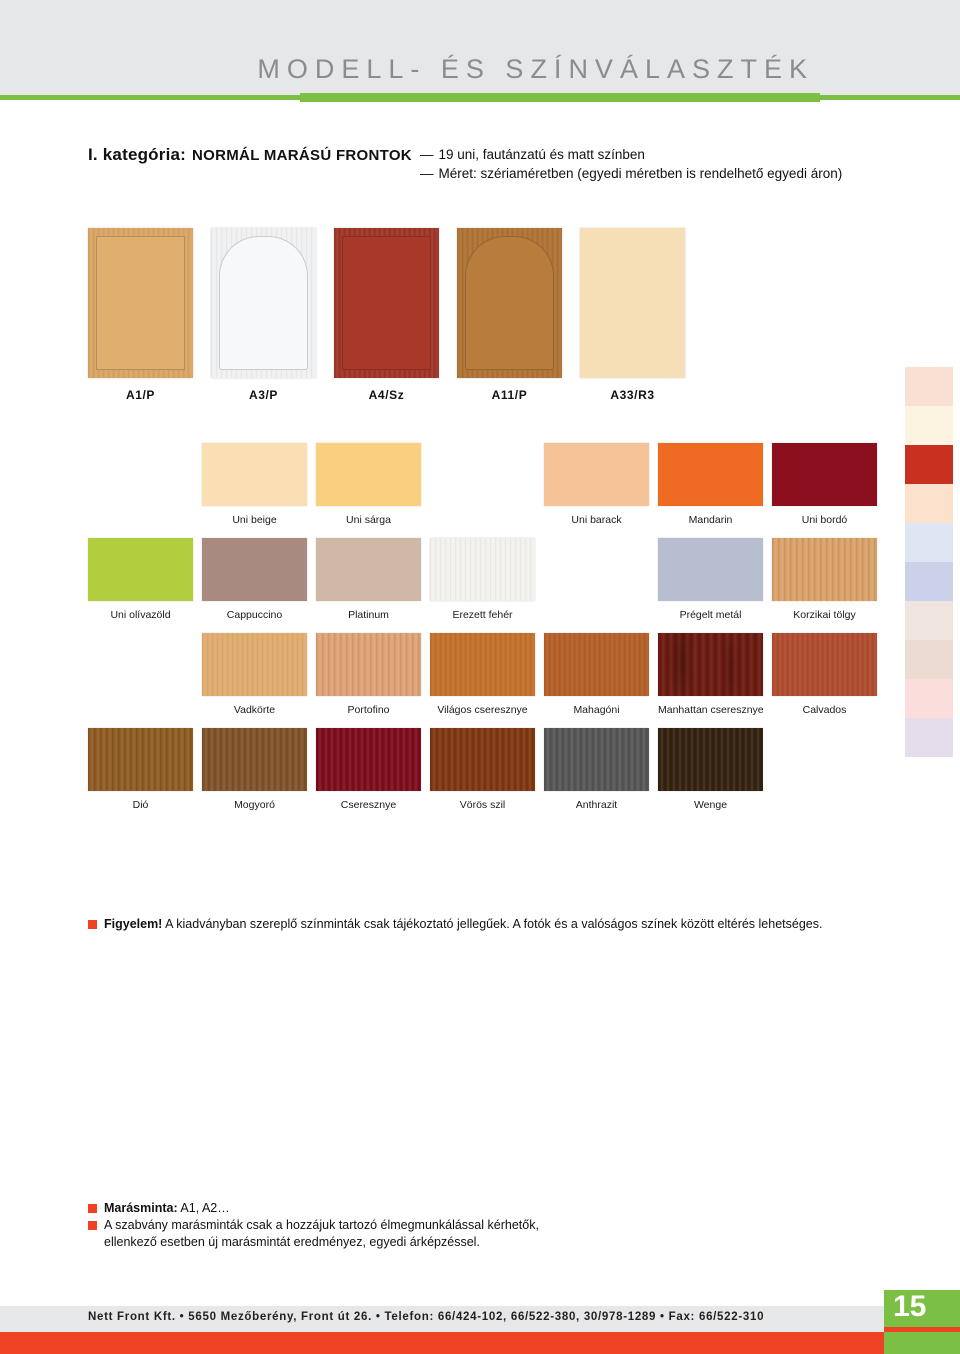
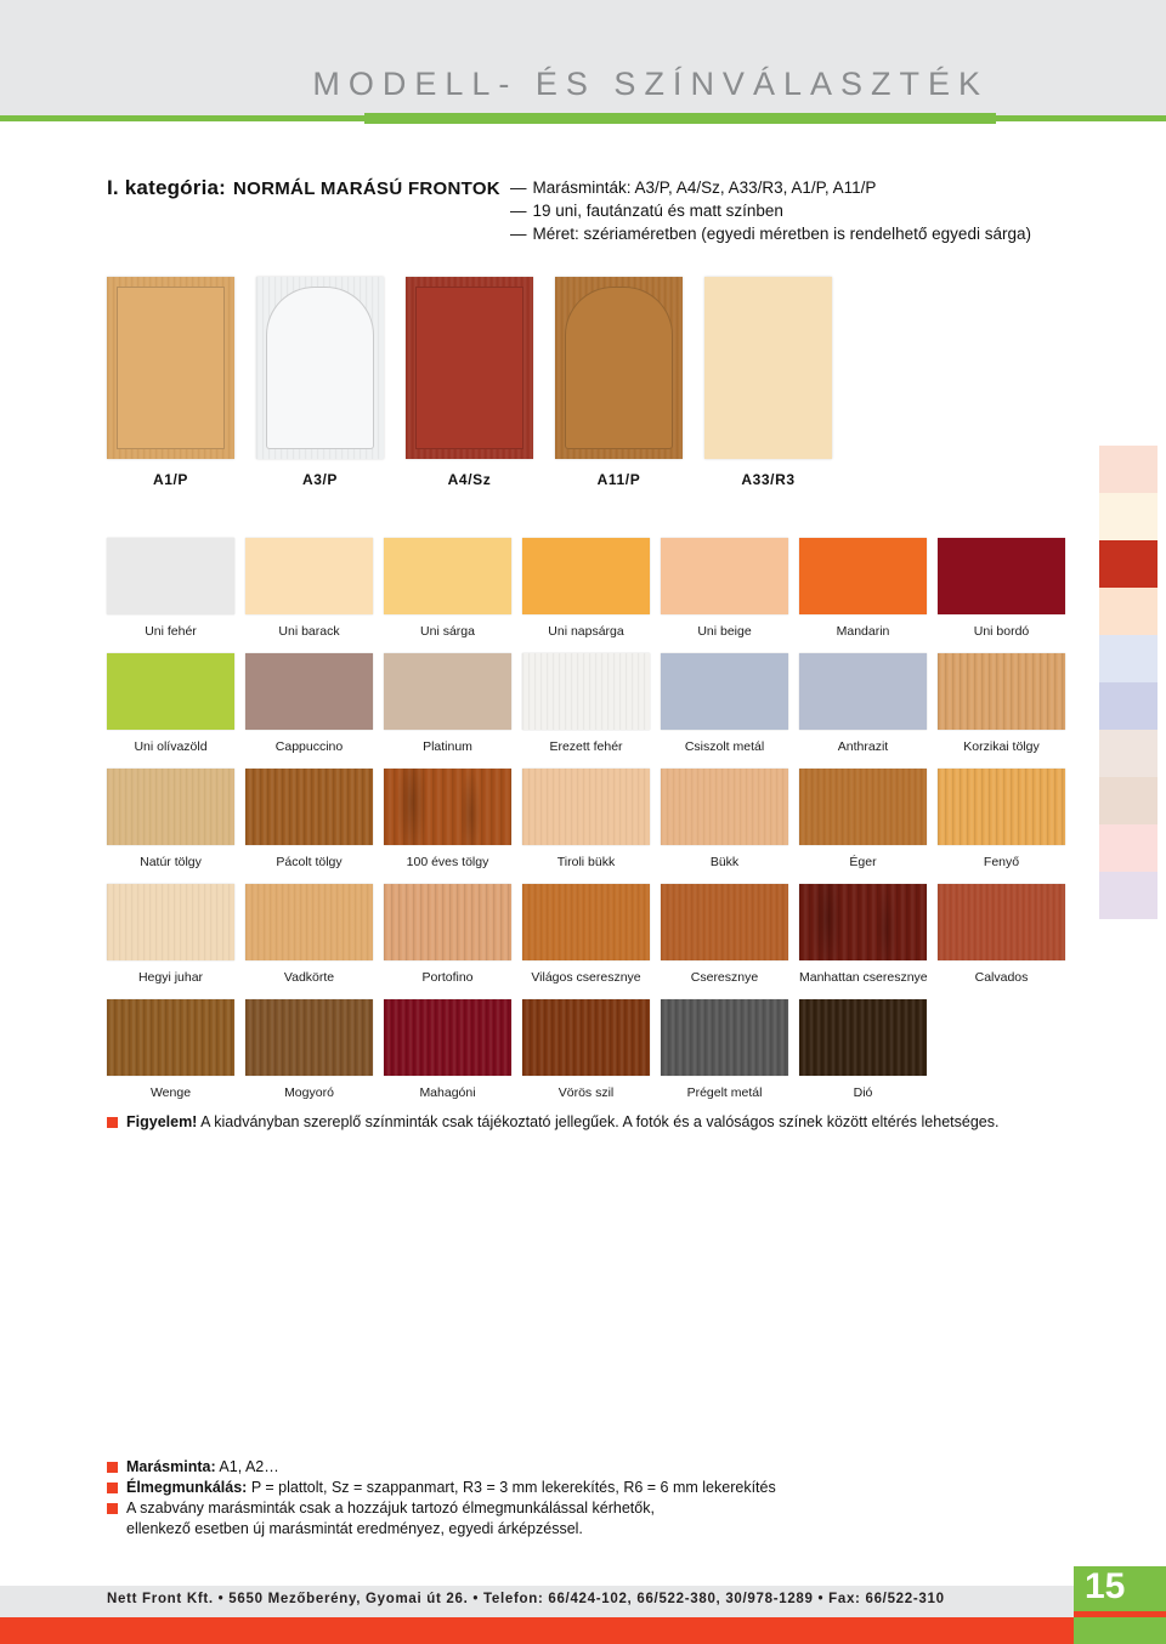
  MODELL- ÉS SZÍNVÁLASZTÉK
  I. kategória:
  NORMÁL MARÁSÚ FRONTOK
+ — Marásminták: A3/P, A4/Sz, A33/R3, A1/P, A11/P
  — 19 uni, fautánzatú és matt színben
- — Méret: szériaméretben (egyedi méretben is rendelhető egyedi áron)
+ — Méret: szériaméretben (egyedi méretben is rendelhető egyedi sárga)
  A1/P
  A3/P
  A4/Sz
  A11/P
  A33/R3
+ Uni fehér
- Uni beige
+ Uni barack
  Uni sárga
+ Uni napsárga
- Uni barack
+ Uni beige
  Mandarin
  Uni bordó
  Uni olívazöld
  Cappuccino
  Platinum
  Erezett fehér
+ Csiszolt metál
- Prégelt metál
+ Anthrazit
  Korzikai tölgy
+ Natúr tölgy
+ Pácolt tölgy
+ 100 éves tölgy
+ Tiroli bükk
+ Bükk
+ Éger
+ Fenyő
+ Hegyi juhar
  Vadkörte
  Portofino
  Világos cseresznye
- Mahagóni
+ Cseresznye
  Manhattan cseresznye
  Calvados
- Dió
+ Wenge
  Mogyoró
- Cseresznye
+ Mahagóni
  Vörös szil
- Anthrazit
+ Prégelt metál
- Wenge
+ Dió
  Figyelem! A kiadványban szereplő színminták csak tájékoztató jellegűek. A fotók és a valóságos színek között eltérés lehetséges.
  Marásminta: A1, A2…
+ Élmegmunkálás: P = plattolt, Sz = szappanmart, R3 = 3 mm lekerekítés, R6 = 6 mm lekerekítés
  A szabvány marásminták csak a hozzájuk tartozó élmegmunkálással kérhetők,
  ellenkező esetben új marásmintát eredményez, egyedi árképzéssel.
- Nett Front Kft. • 5650 Mezőberény, Front út 26. • Telefon: 66/424-102, 66/522-380, 30/978-1289 • Fax: 66/522-310
+ Nett Front Kft. • 5650 Mezőberény, Gyomai út 26. • Telefon: 66/424-102, 66/522-380, 30/978-1289 • Fax: 66/522-310
  15
